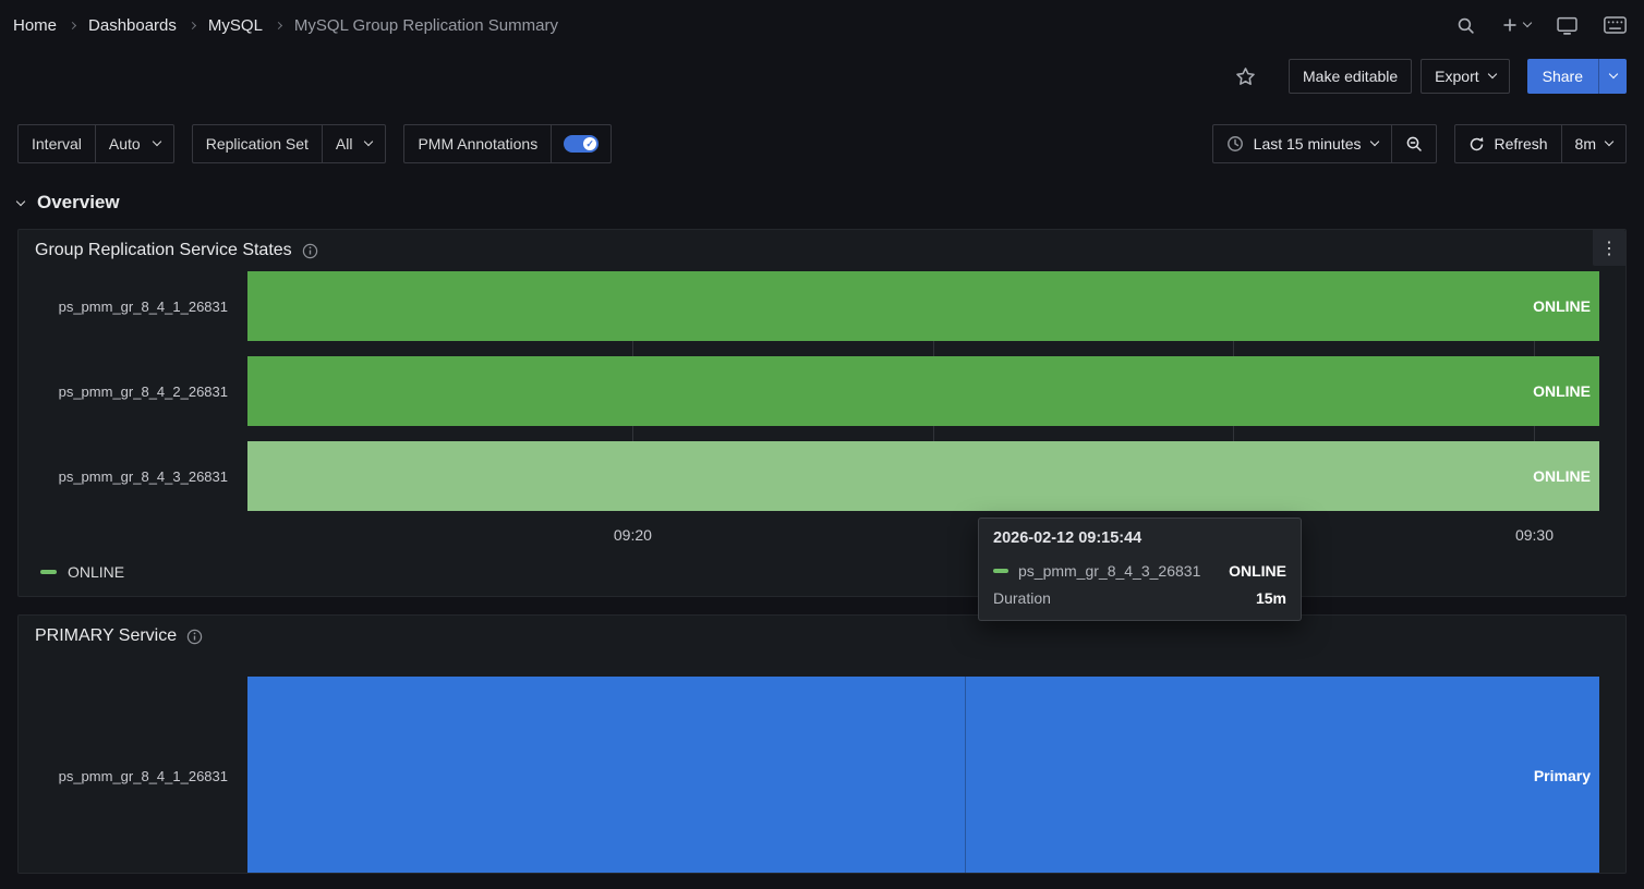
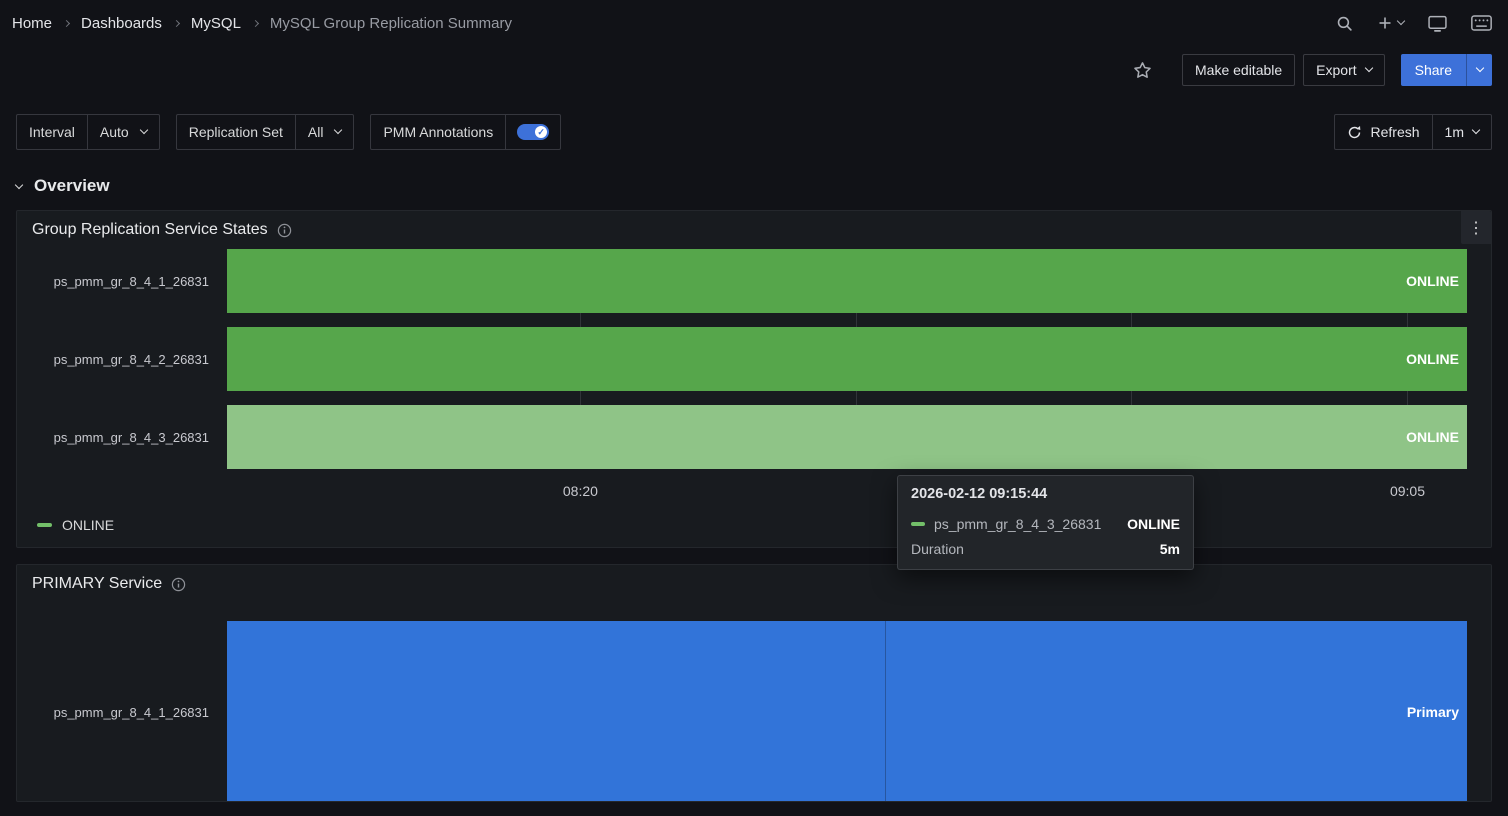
  Home
  Dashboards
  MySQL
  MySQL Group Replication Summary
  Make editable
  Export
  Share
  Interval
  Auto
  Replication Set
  All
  PMM Annotations
  ✓
- Last 15 minutes
  Refresh
- 8m
+ 1m
  Overview
  Group Replication Service States
  ⋮
  ps_pmm_gr_8_4_1_26831
  ONLINE
  ps_pmm_gr_8_4_2_26831
  ONLINE
  ps_pmm_gr_8_4_3_26831
  ONLINE
- 09:20
+ 08:20
- 09:30
+ 09:05
  ONLINE
  PRIMARY Service
  ps_pmm_gr_8_4_1_26831
  Primary
  2026-02-12 09:15:44
  ps_pmm_gr_8_4_3_26831
  ONLINE
  Duration
- 15m
+ 5m
